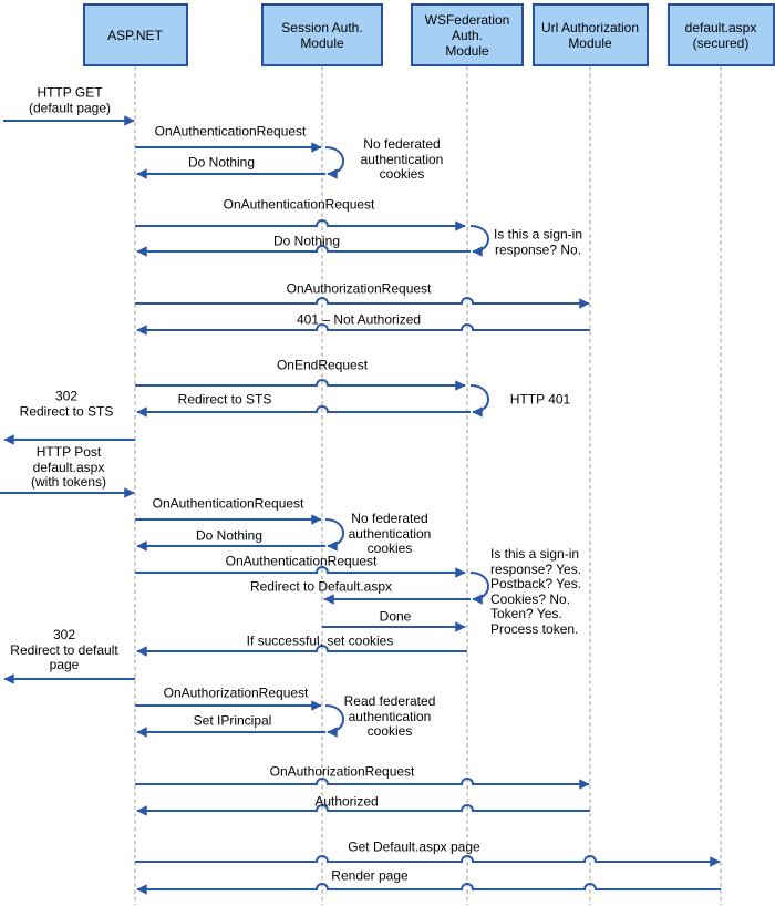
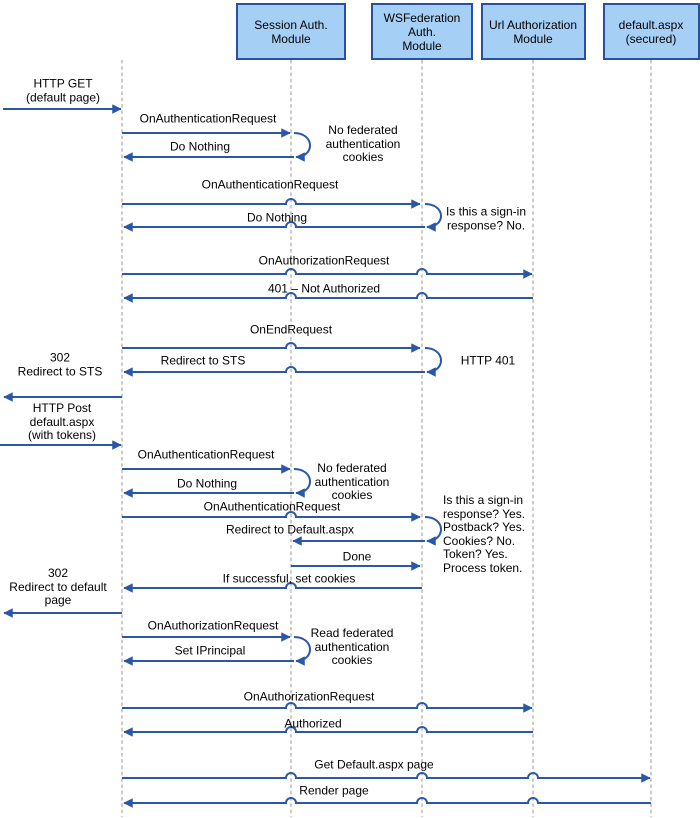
- ASP.NET
  Session Auth.
  Module
  WSFederation
  Auth.
  Module
  Url Authorization
  Module
  default.aspx
  (secured)
  OnAuthenticationRequest
  Do Nothing
  OnAuthenticationRequest
  Do Nothing
  OnAuthorizationRequest
  401 – Not Authorized
  OnEndRequest
  Redirect to STS
  OnAuthenticationRequest
  Do Nothing
  OnAuthenticationRequest
  Redirect to Default.aspx
  Done
  If successful, set cookies
  OnAuthorizationRequest
  Set IPrincipal
  OnAuthorizationRequest
  Authorized
  Get Default.aspx page
  Render page
  HTTP GET
  (default page)
  No federated
  authentication
  cookies
  Is this a sign-in
  response? No.
  302
  Redirect to STS
  HTTP 401
  HTTP Post
  default.aspx
  (with tokens)
  No federated
  authentication
  cookies
  Is this a sign-in
  response? Yes.
  Postback? Yes.
  Cookies? No.
  Token? Yes.
  Process token.
  302
  Redirect to default
  page
  Read federated
  authentication
  cookies
